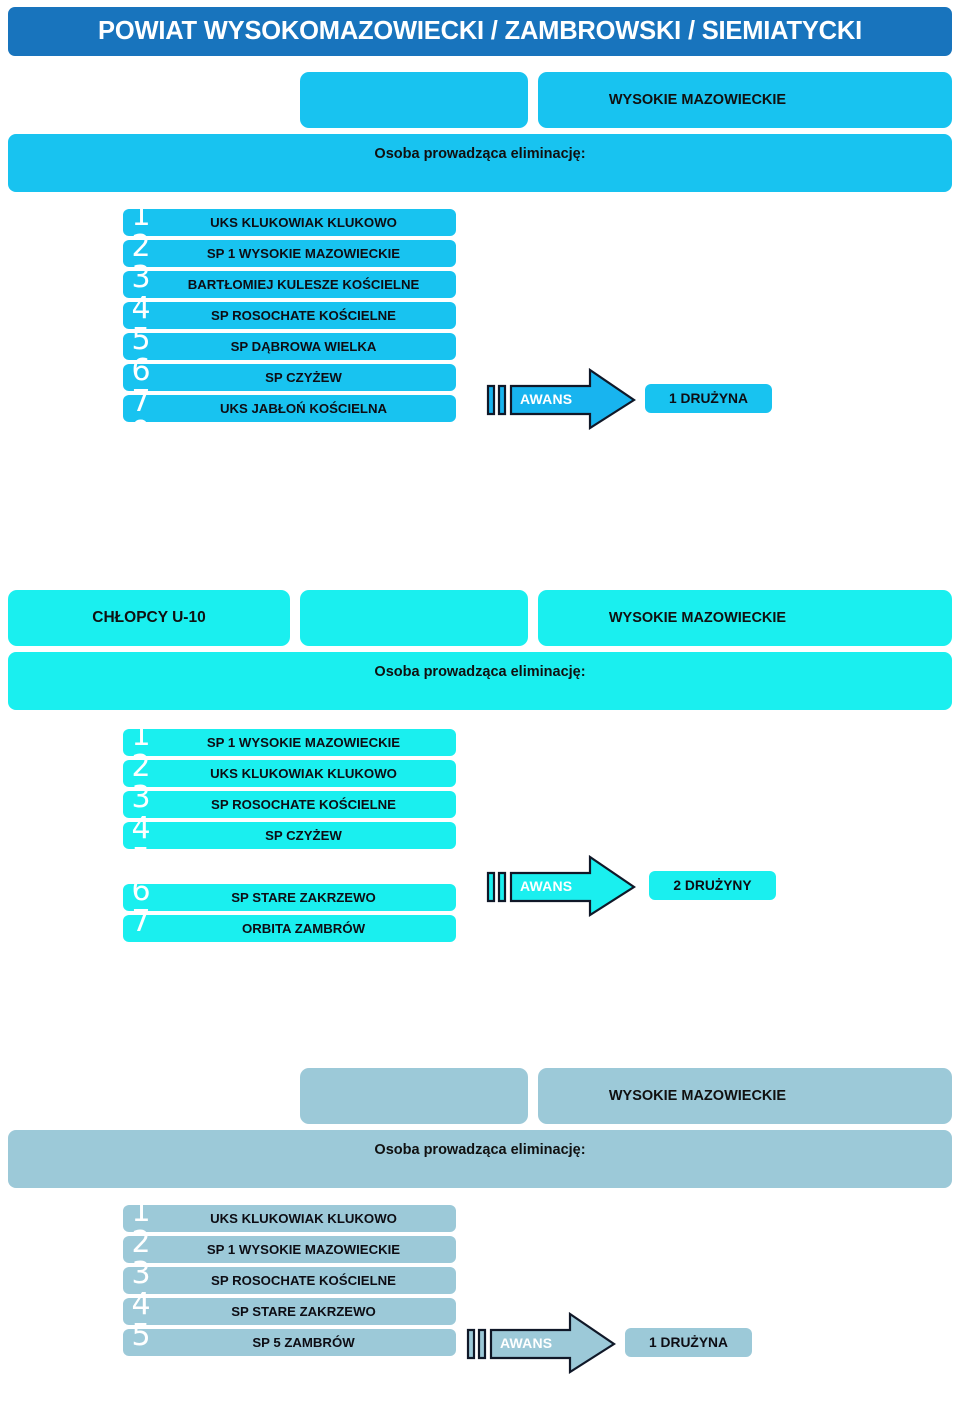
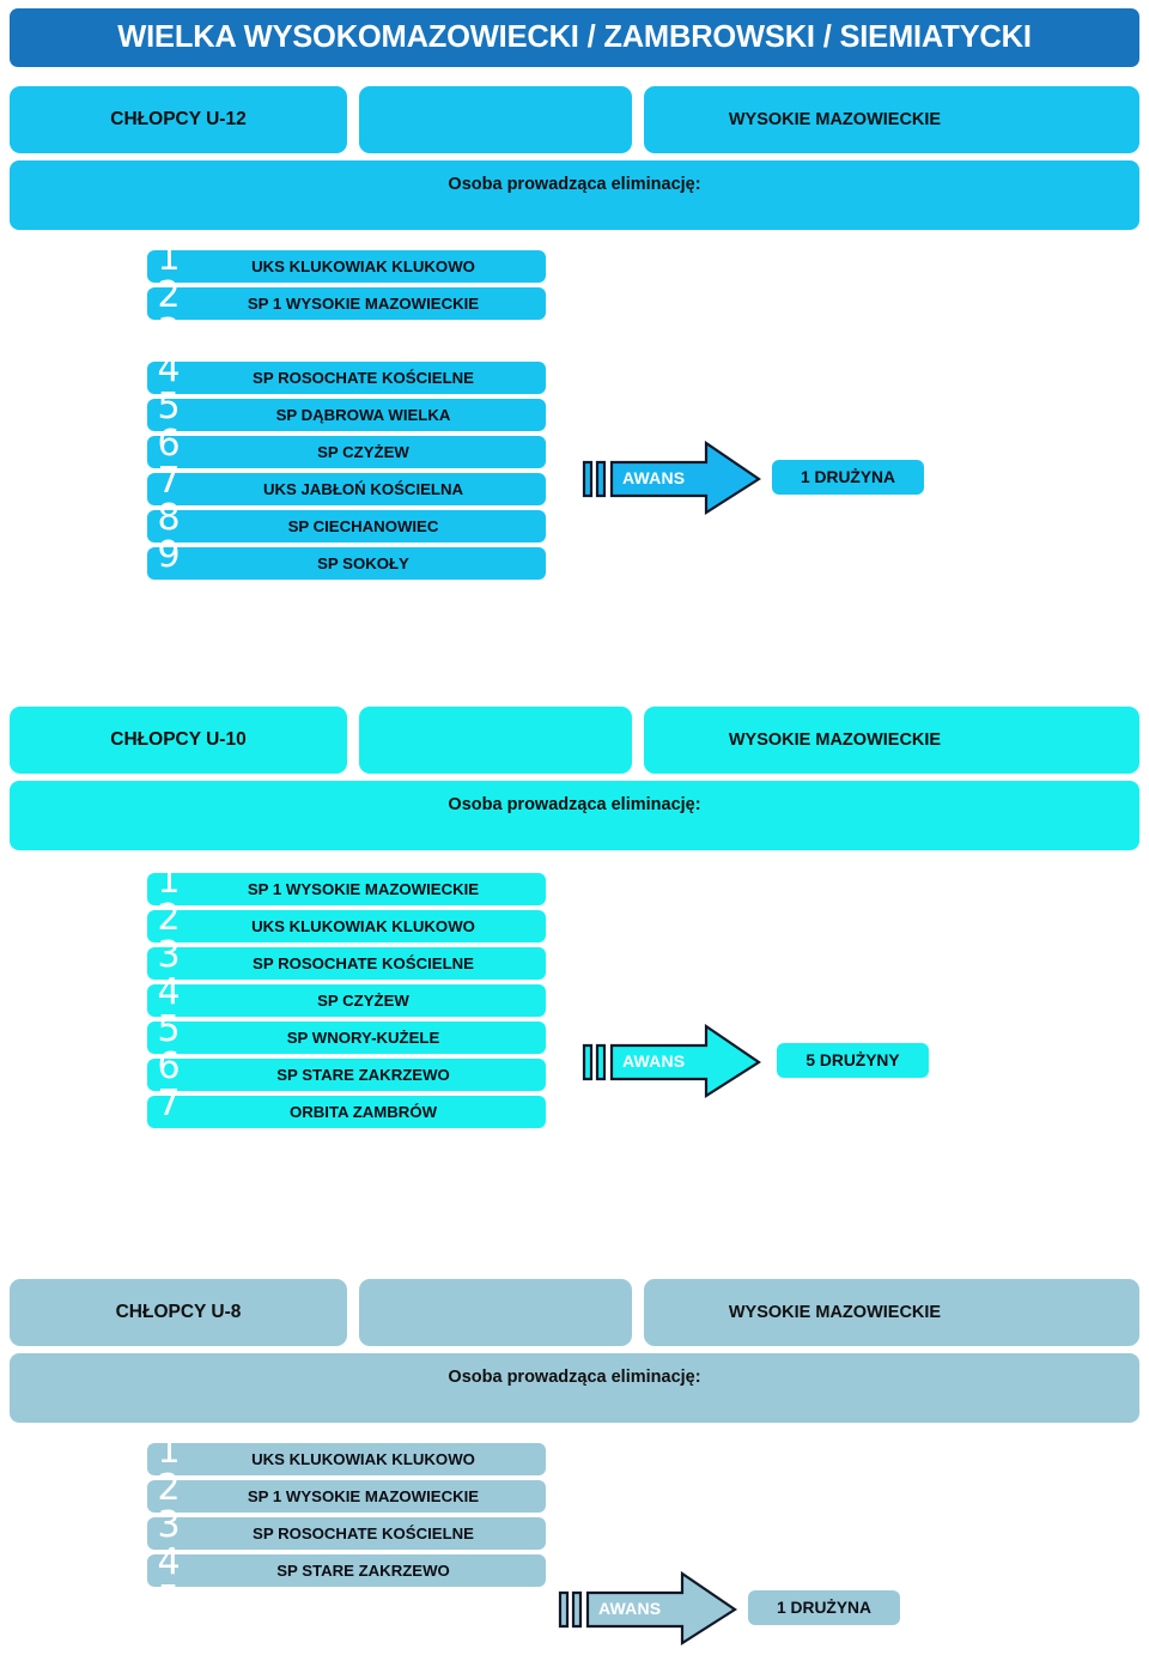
- POWIAT WYSOKOMAZOWIECKI / ZAMBROWSKI / SIEMIATYCKI
+ WIELKA WYSOKOMAZOWIECKI / ZAMBROWSKI / SIEMIATYCKI
+ CHŁOPCY U-12
  WYSOKIE MAZOWIECKIE
  Osoba prowadząca eliminację:
  UKS KLUKOWIAK KLUKOWO
  1
  SP 1 WYSOKIE MAZOWIECKIE
  2
- BARTŁOMIEJ KULESZE KOŚCIELNE
  3
  SP ROSOCHATE KOŚCIELNE
  4
  SP DĄBROWA WIELKA
  5
  SP CZYŻEW
  6
  UKS JABŁOŃ KOŚCIELNA
  7
+ SP CIECHANOWIEC
+ 8
+ SP SOKOŁY
  9
  AWANS
  1 DRUŻYNA
  CHŁOPCY U-10
  WYSOKIE MAZOWIECKIE
  Osoba prowadząca eliminację:
  SP 1 WYSOKIE MAZOWIECKIE
  1
  UKS KLUKOWIAK KLUKOWO
  2
  SP ROSOCHATE KOŚCIELNE
  3
  SP CZYŻEW
  4
+ SP WNORY-KUŻELE
  5
  SP STARE ZAKRZEWO
  6
  ORBITA ZAMBRÓW
  7
  AWANS
- 2 DRUŻYNY
+ 5 DRUŻYNY
+ CHŁOPCY U-8
  WYSOKIE MAZOWIECKIE
  Osoba prowadząca eliminację:
  UKS KLUKOWIAK KLUKOWO
  1
  SP 1 WYSOKIE MAZOWIECKIE
  2
  SP ROSOCHATE KOŚCIELNE
  3
  SP STARE ZAKRZEWO
  4
- SP 5 ZAMBRÓW
  5
  AWANS
  1 DRUŻYNA
